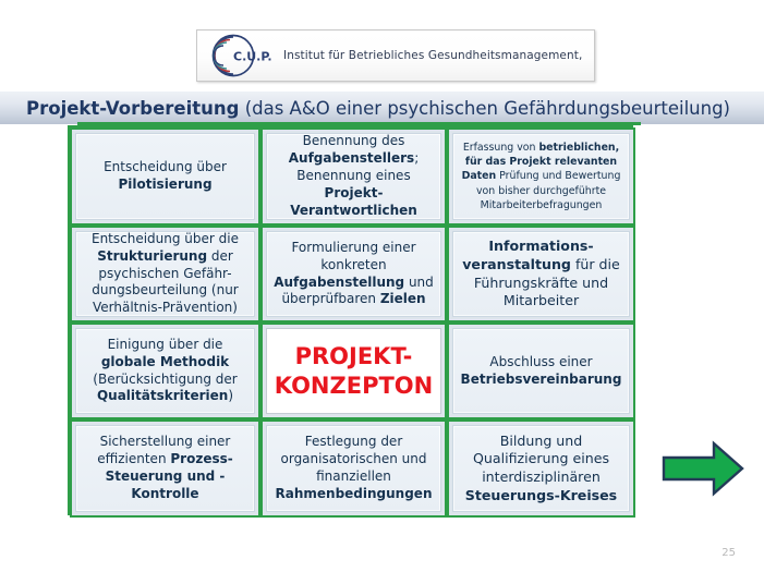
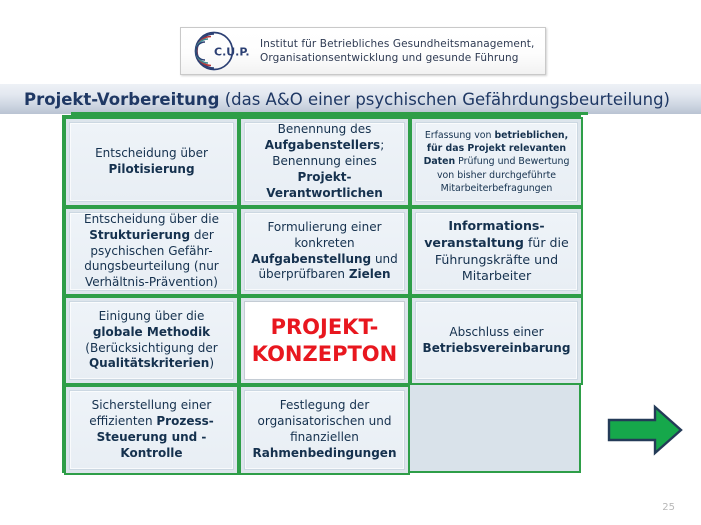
  C.U.P.
  Institut für Betriebliches Gesundheitsmanagement,
+ Organisationsentwicklung und gesunde Führung
  Projekt-Vorbereitung (das A&O einer psychischen Gefährdungsbeurteilung)
  Entscheidung über
  Pilotisierung
  Benennung des Aufgabenstellers; Benennung eines Projekt-Verantwortlichen
  Erfassung von betrieblichen, für das Projekt relevanten Daten Prüfung und Bewertung von bisher durchgeführte Mitarbeiterbefragungen
  Entscheidung über die Strukturierung der psychischen Gefähr-dungsbeurteilung (nur Verhältnis-Prävention)
  Formulierung einer konkreten Aufgabenstellung und überprüfbaren Zielen
  Informations-veranstaltung für die Führungskräfte und Mitarbeiter
  Einigung über die globale Methodik (Berücksichtigung der Qualitätskriterien)
  PROJEKT-KONZEPTON
  Abschluss einer Betriebsvereinbarung
  Sicherstellung einer effizienten Prozess-Steuerung und -Kontrolle
  Festlegung der organisatorischen und finanziellen Rahmenbedingungen
- Bildung und Qualifizierung eines interdisziplinären Steuerungs-Kreises
  25
